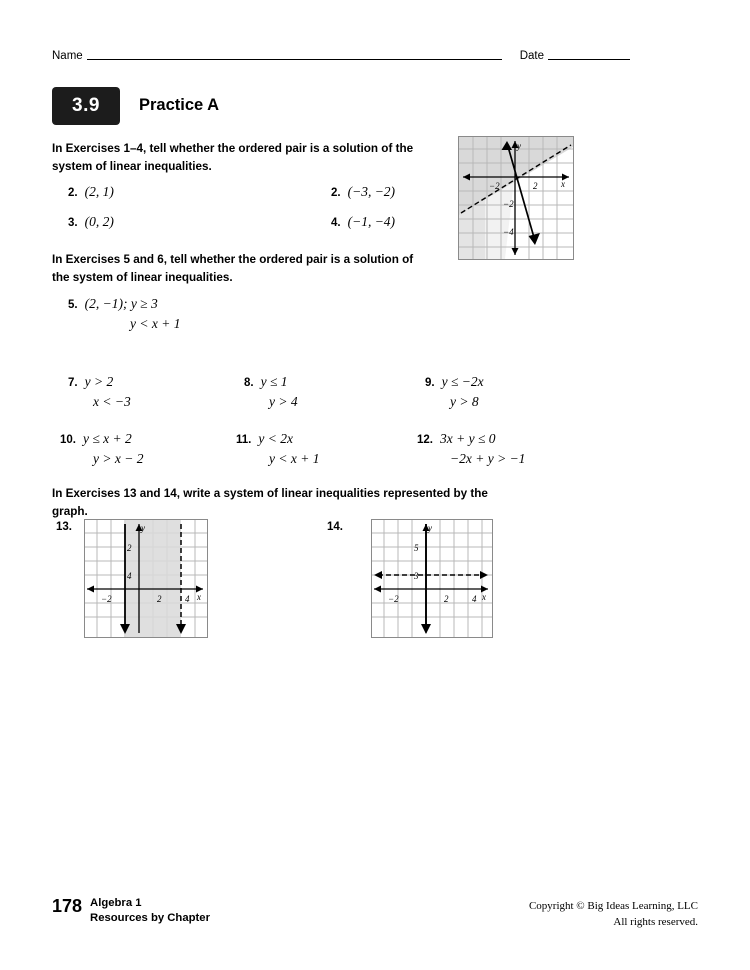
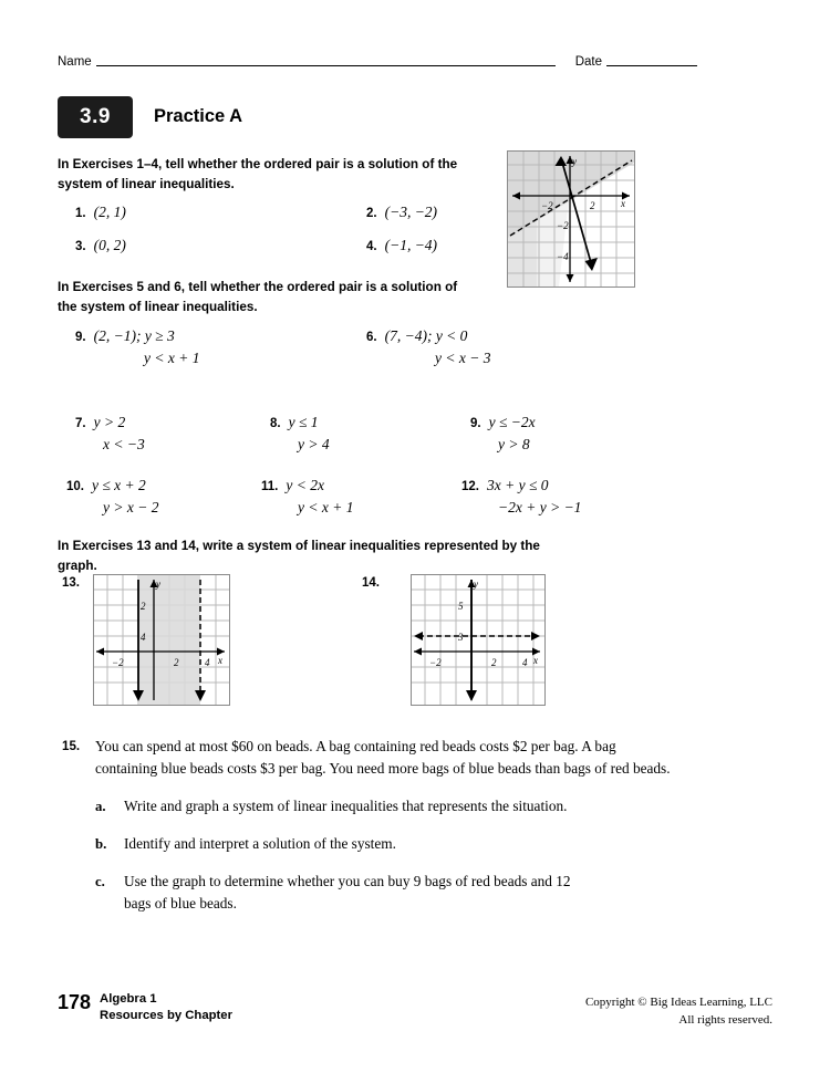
  Name
  Date
  3.9
  Practice A
  In Exercises 1–4, tell whether the ordered pair is a solution of the system of linear inequalities.
  −2
  2
  x
  y
  −2
  −4
- 2. (2, 1)
+ 1. (2, 1)
  2. (−3, −2)
  3. (0, 2)
  4. (−1, −4)
  In Exercises 5 and 6, tell whether the ordered pair is a solution of the system of linear inequalities.
- 5. (2, −1); y ≥ 3
+ 9. (2, −1); y ≥ 3
  y < x + 1
+ 6. (7, −4); y < 0
+ y < x − 3
  7. y > 2
  x < −3
  8. y ≤ 1
  y > 4
  9. y ≤ −2x
  y > 8
  10. y ≤ x + 2
  y > x − 2
  11. y < 2x
  y < x + 1
  12. 3x + y ≤ 0
  −2x + y > −1
  In Exercises 13 and 14, write a system of linear inequalities represented by the graph.
  13.
  y
  4
  2
  −2
  2
  4
  x
  14.
  y
  5
  3
  −2
  2
  4
  x
+ 15.
+ You can spend at most $60 on beads. A bag containing red beads costs $2 per bag. A bag containing blue beads costs $3 per bag. You need more bags of blue beads than bags of red beads.
+ a.
+ Write and graph a system of linear inequalities that represents the situation.
+ b.
+ Identify and interpret a solution of the system.
+ c.
+ Use the graph to determine whether you can buy 9 bags of red beads and 12 bags of blue beads.
  178
  Algebra 1
  Resources by Chapter
  Copyright © Big Ideas Learning, LLC
  All rights reserved.
